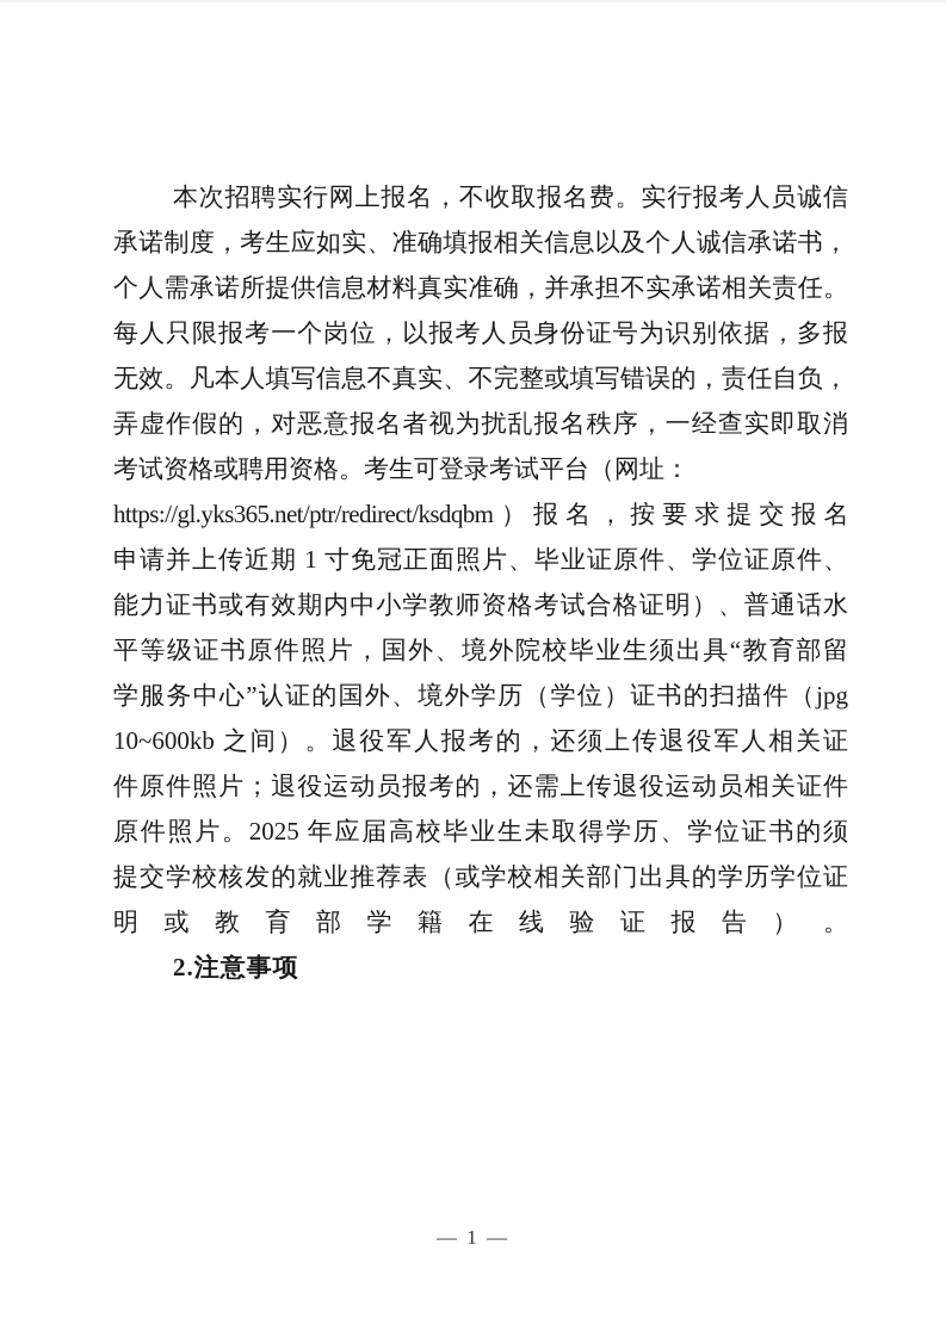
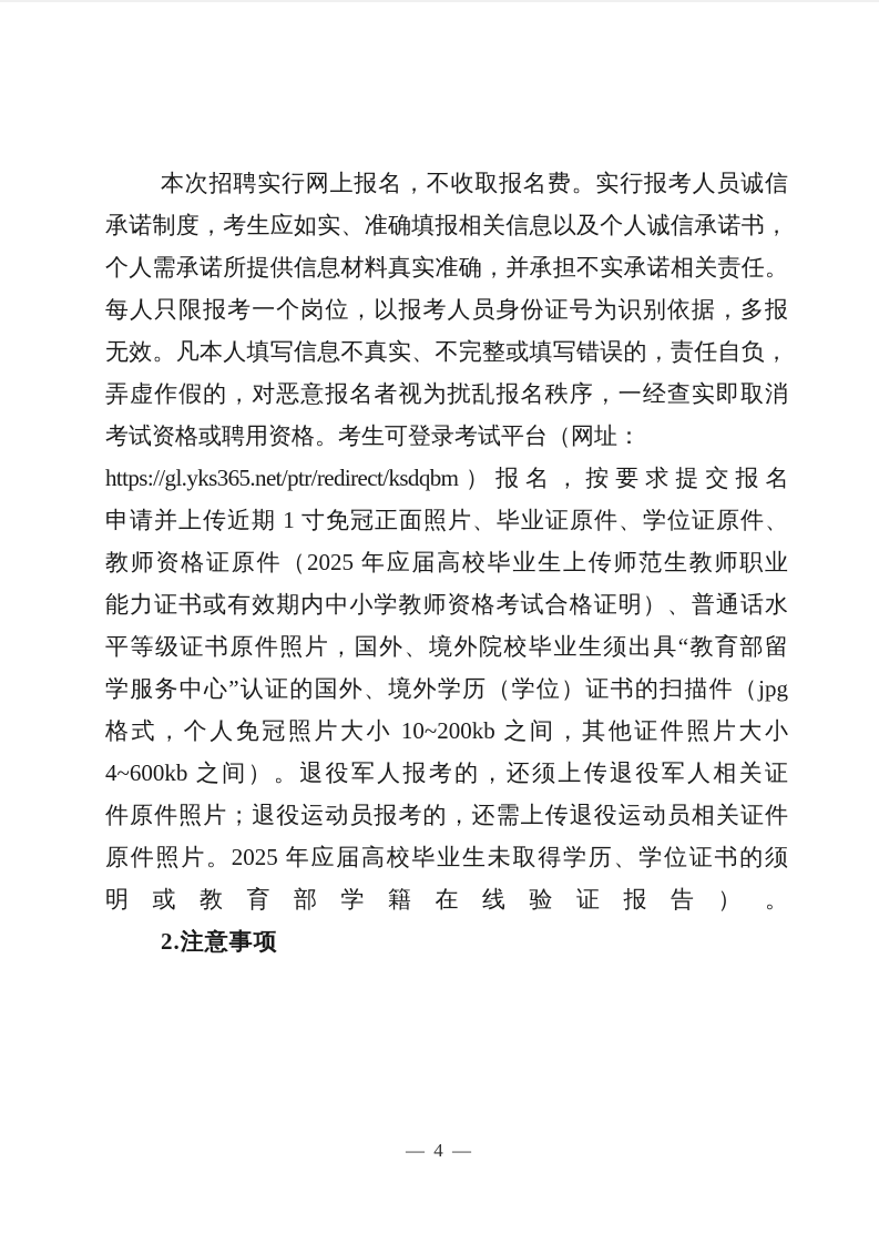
  本次招聘实行网上报名，不收取报名费。实行报考人员诚信
  承诺制度，考生应如实、准确填报相关信息以及个人诚信承诺书，
  个人需承诺所提供信息材料真实准确，并承担不实承诺相关责任。
  每人只限报考一个岗位，以报考人员身份证号为识别依据，多报
  无效。凡本人填写信息不真实、不完整或填写错误的，责任自负，
  弄虚作假的，对恶意报名者视为扰乱报名秩序，一经查实即取消
  考试资格或聘用资格。考生可登录考试平台（网址：
  https://gl.yks365.net/ptr/redirect/ksdqbm）报名，按要求提交报名
  申请并上传近期 1 寸免冠正面照片、毕业证原件、学位证原件、
+ 教师资格证原件（2025 年应届高校毕业生上传师范生教师职业
  能力证书或有效期内中小学教师资格考试合格证明）、普通话水
  平等级证书原件照片，国外、境外院校毕业生须出具“教育部留
  学服务中心”认证的国外、境外学历（学位）证书的扫描件（jpg
+ 格式，个人免冠照片大小 10~200kb 之间，其他证件照片大小
- 10~600kb 之间）。退役军人报考的，还须上传退役军人相关证
+ 4~600kb 之间）。退役军人报考的，还须上传退役军人相关证
  件原件照片；退役运动员报考的，还需上传退役运动员相关证件
  原件照片。2025 年应届高校毕业生未取得学历、学位证书的须
- 提交学校核发的就业推荐表（或学校相关部门出具的学历学位证
  明或教育部学籍在线验证报告）。
  2.注意事项
- — 1 —
+ — 4 —
